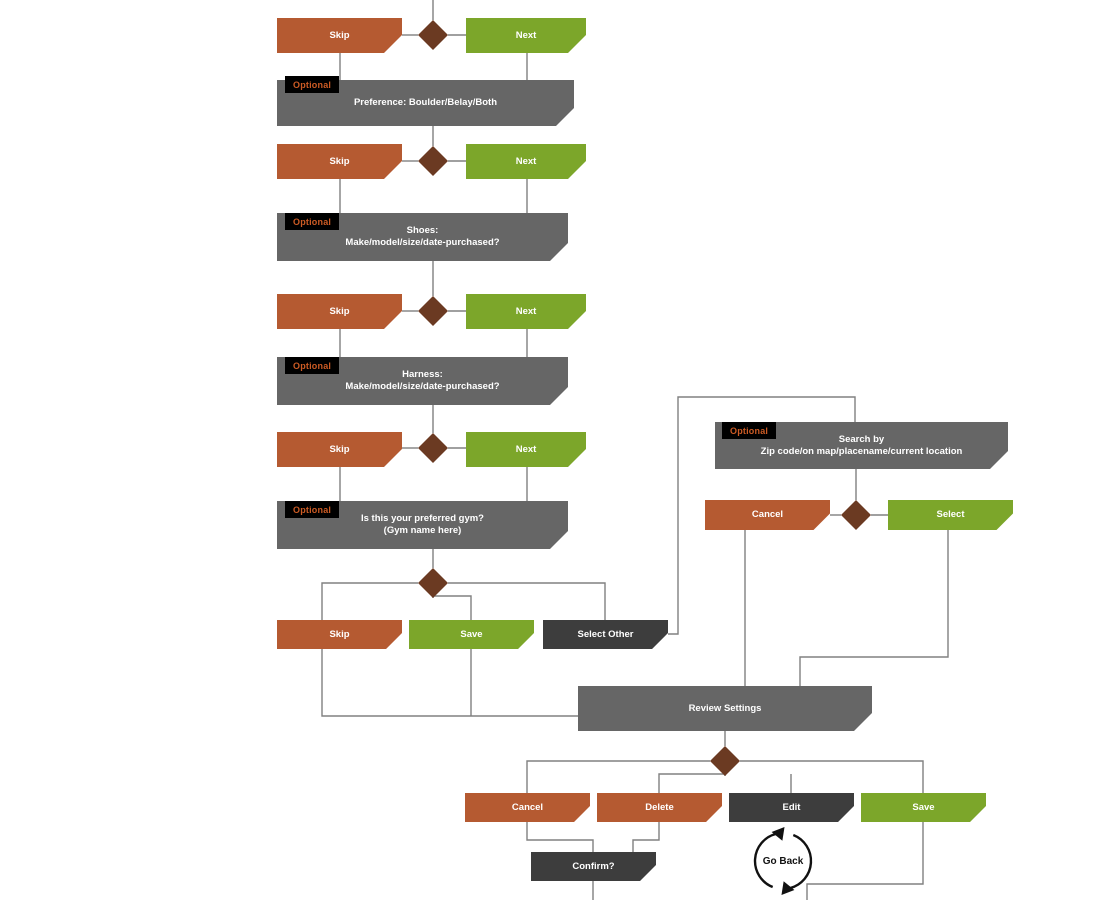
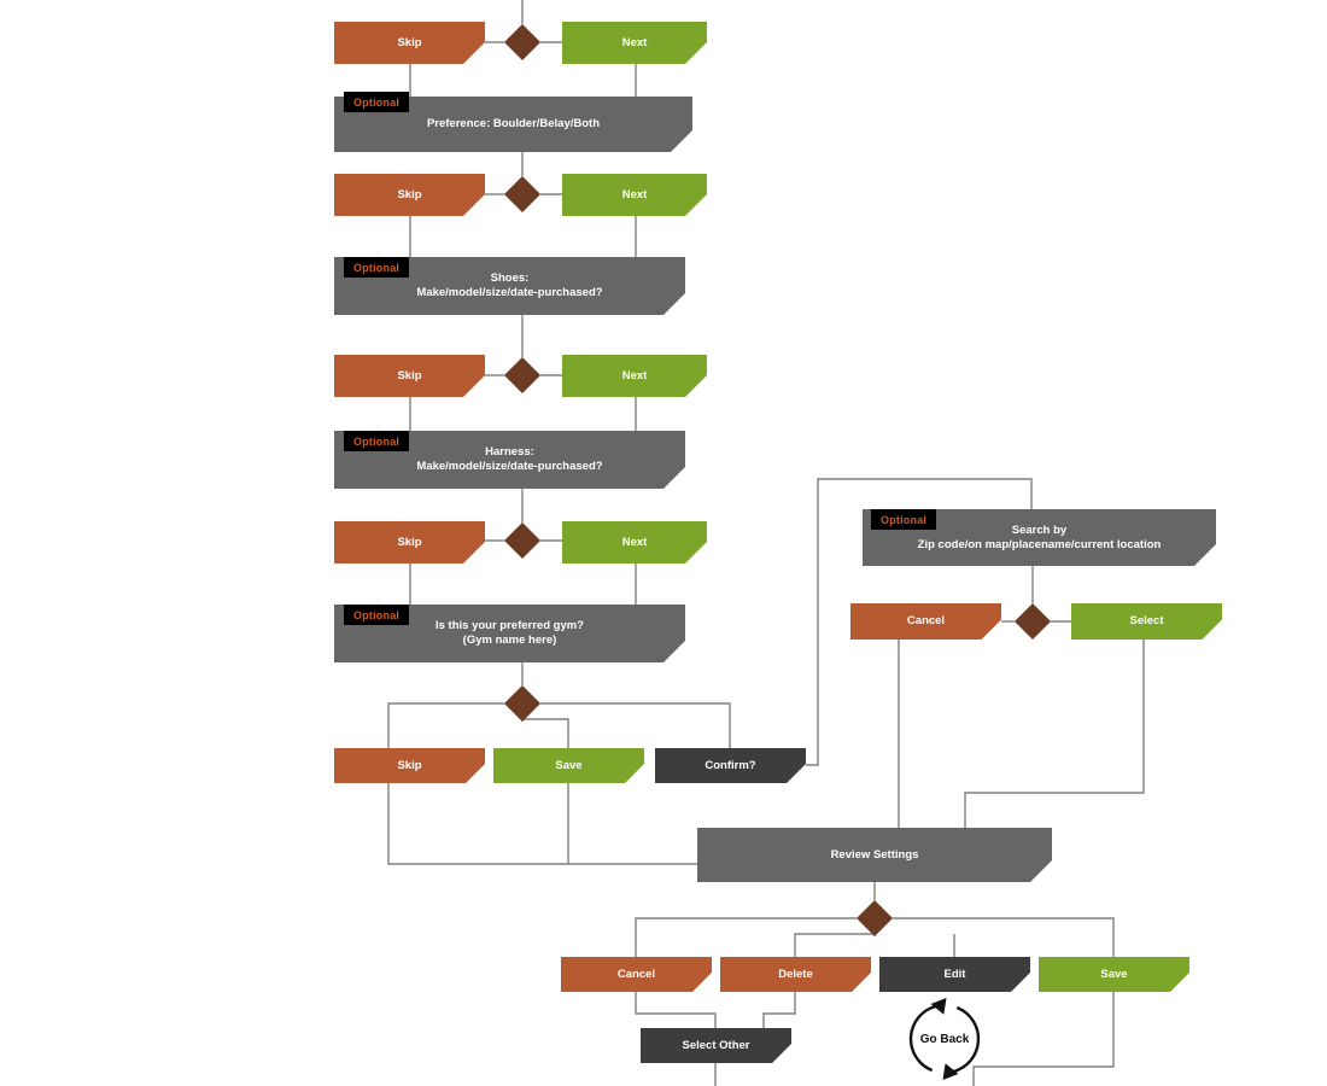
  Skip
  Next
  Preference: Boulder/Belay/Both
  Skip
  Next
  Shoes:
  Make/model/size/date-purchased?
  Skip
  Next
  Harness:
  Make/model/size/date-purchased?
  Skip
  Next
  Is this your preferred gym?
  (Gym name here)
  Skip
  Save
- Select Other
+ Confirm?
  Search by
  Zip code/on map/placename/current location
  Cancel
  Select
  Review Settings
  Cancel
  Delete
  Edit
  Save
- Confirm?
+ Select Other
  Optional
  Optional
  Optional
  Optional
  Optional
  Go Back
